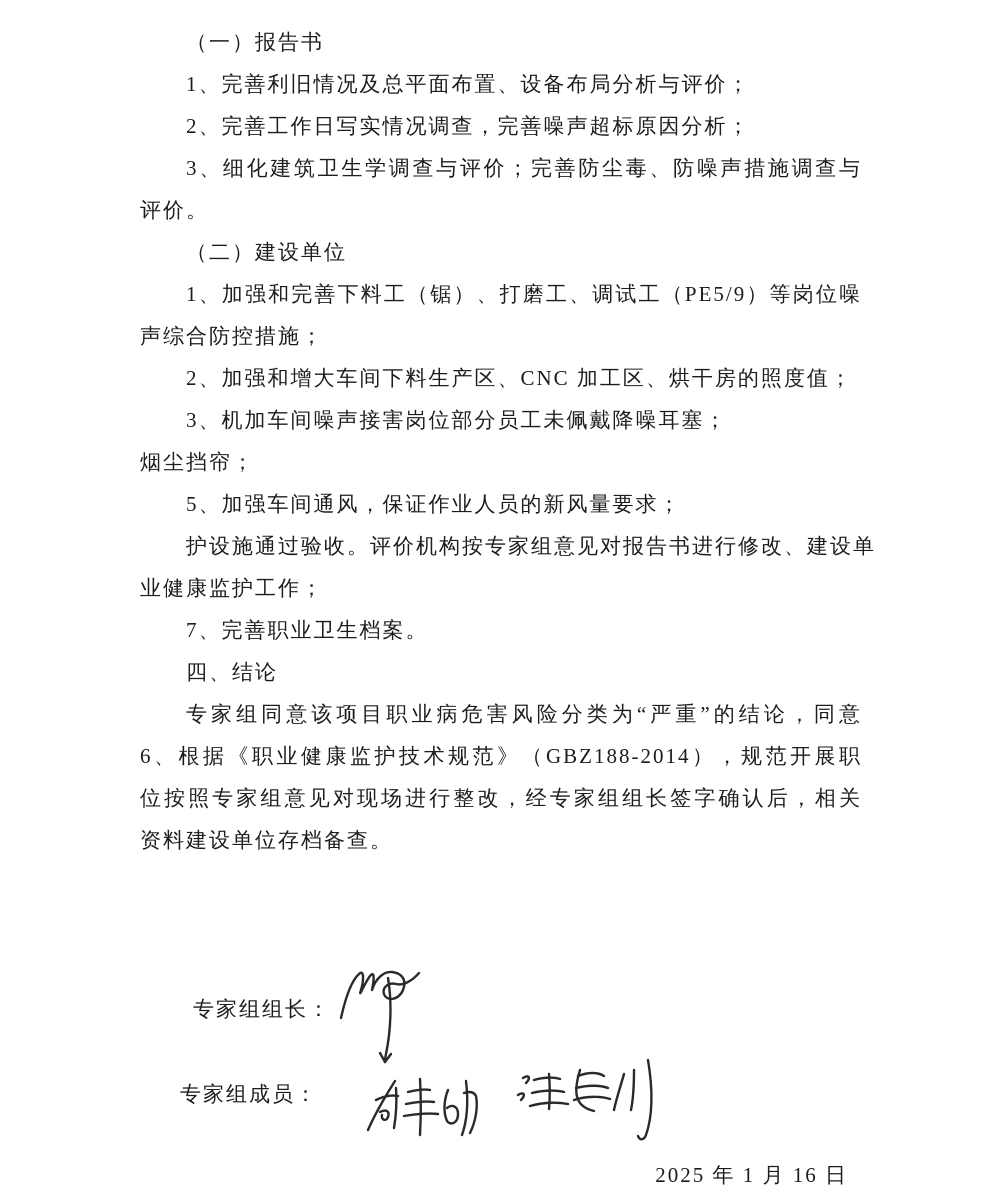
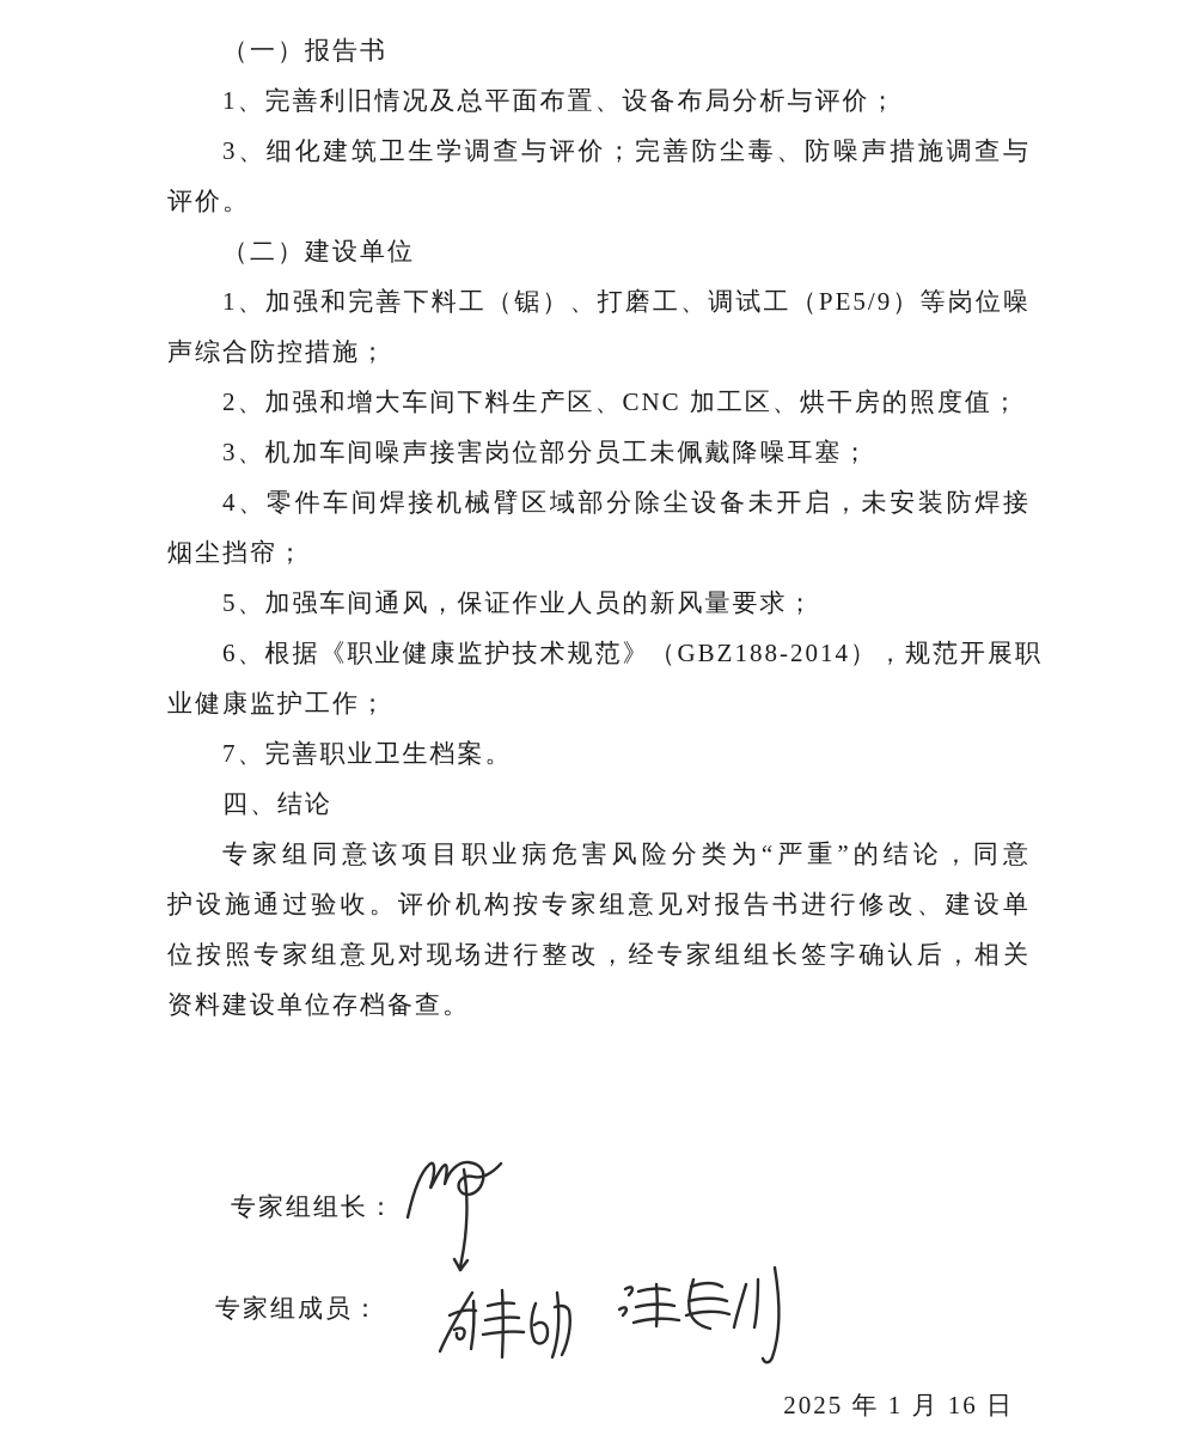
  （一）报告书
  1、完善利旧情况及总平面布置、设备布局分析与评价；
- 2、完善工作日写实情况调查，完善噪声超标原因分析；
  3、细化建筑卫生学调查与评价；完善防尘毒、防噪声措施调查与
  评价。
  （二）建设单位
  1、加强和完善下料工（锯）、打磨工、调试工（PE5/9）等岗位噪
  声综合防控措施；
  2、加强和增大车间下料生产区、CNC 加工区、烘干房的照度值；
  3、机加车间噪声接害岗位部分员工未佩戴降噪耳塞；
+ 4、零件车间焊接机械臂区域部分除尘设备未开启，未安装防焊接
  烟尘挡帘；
  5、加强车间通风，保证作业人员的新风量要求；
- 护设施通过验收。评价机构按专家组意见对报告书进行修改、建设单
+ 6、根据《职业健康监护技术规范》（GBZ188-2014），规范开展职
  业健康监护工作；
  7、完善职业卫生档案。
  四、结论
  专家组同意该项目职业病危害风险分类为“严重”的结论，同意
- 6、根据《职业健康监护技术规范》（GBZ188-2014），规范开展职
+ 护设施通过验收。评价机构按专家组意见对报告书进行修改、建设单
  位按照专家组意见对现场进行整改，经专家组组长签字确认后，相关
  资料建设单位存档备查。
  专家组组长：
  专家组成员：
  2025 年 1 月 16 日
